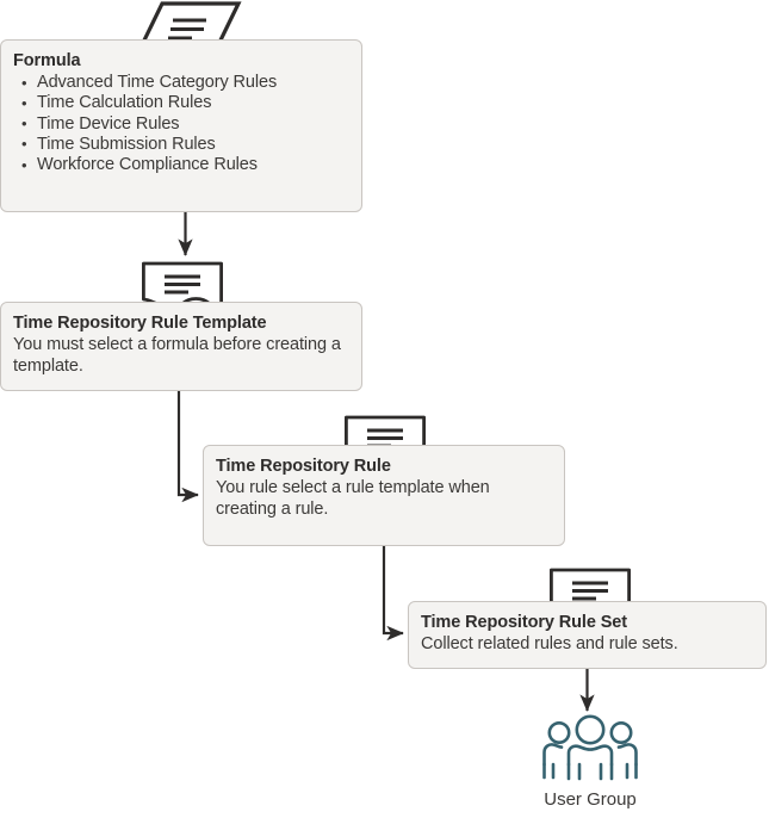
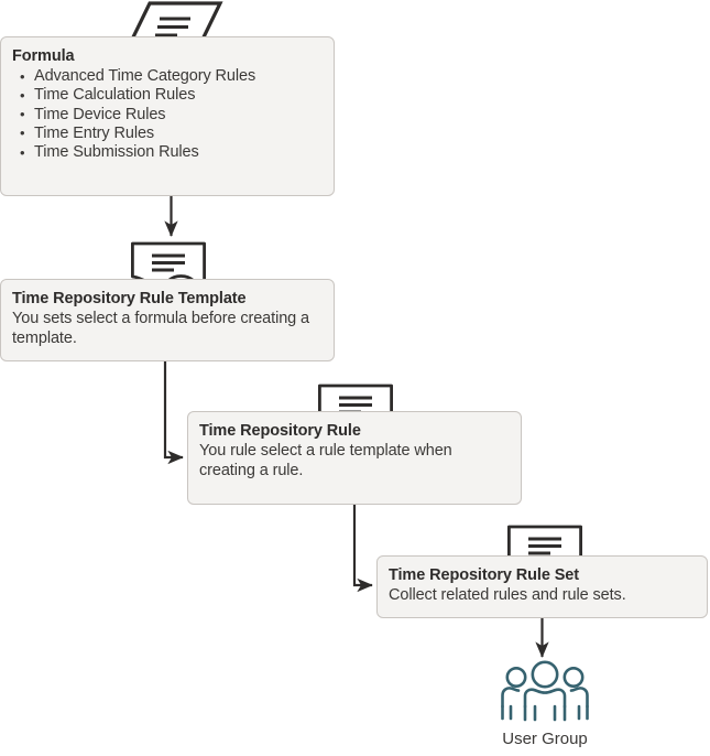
  Formula
  Advanced Time Category Rules
  Time Calculation Rules
  Time Device Rules
+ Time Entry Rules
  Time Submission Rules
- Workforce Compliance Rules
  Time Repository Rule Template
- You must select a formula before creating a template.
+ You sets select a formula before creating a template.
  Time Repository Rule
  You rule select a rule template when creating a rule.
  Time Repository Rule Set
  Collect related rules and rule sets.
  User Group
